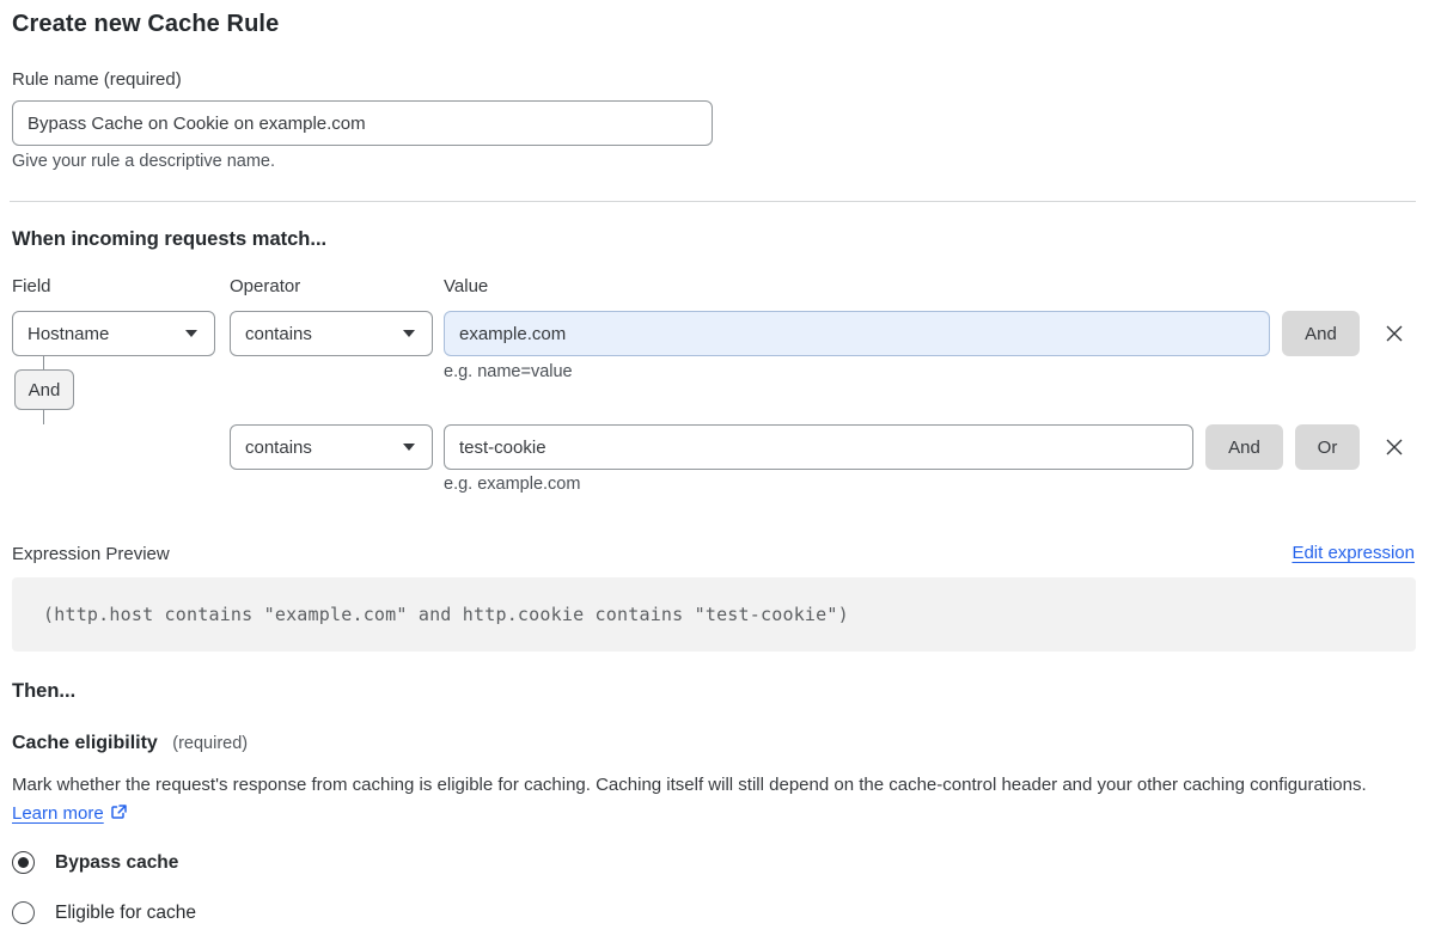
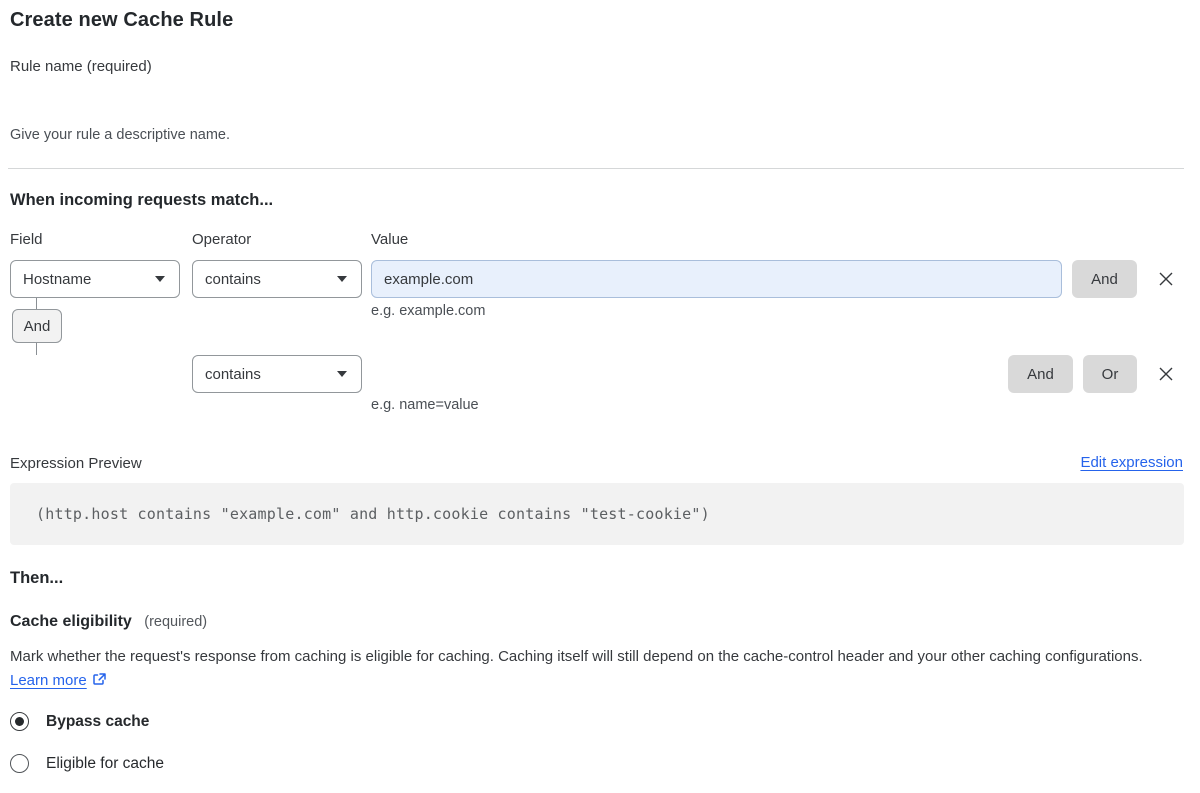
  Create new Cache Rule
  Rule name (required)
- Bypass Cache on Cookie on example.com
  Give your rule a descriptive name.
  When incoming requests match...
  Field
  Operator
  Value
  Hostname
  contains
  example.com
  And
- e.g. name=value
+ e.g. example.com
  And
  contains
- test-cookie
  And
  Or
- e.g. example.com
+ e.g. name=value
  Expression Preview
  Edit expression
  (http.host contains "example.com" and http.cookie contains "test-cookie")
  Then...
  Cache eligibility (required)
  Mark whether the request's response from caching is eligible for caching. Caching itself will still depend on the cache-control header and your other caching configurations. Learn more
  Bypass cache
  Eligible for cache
